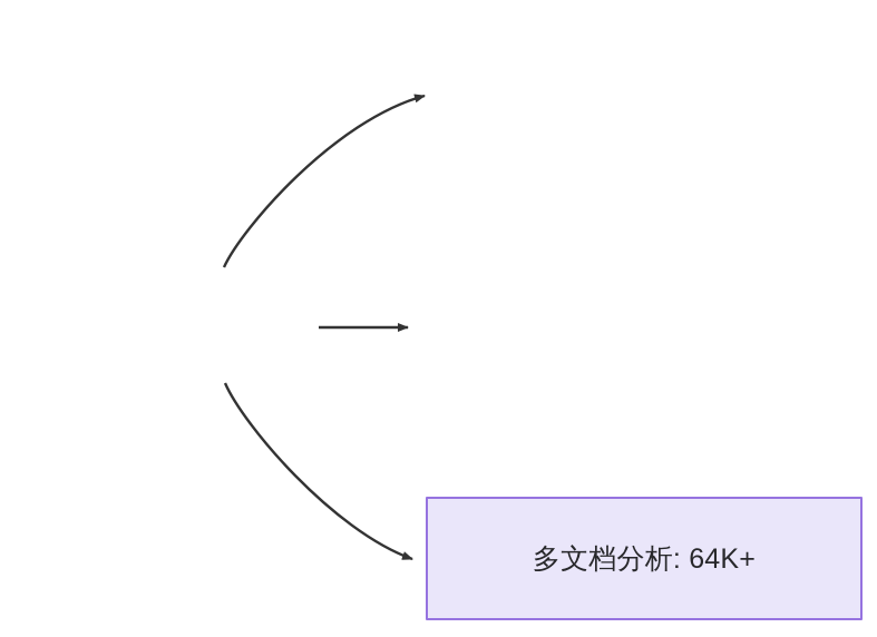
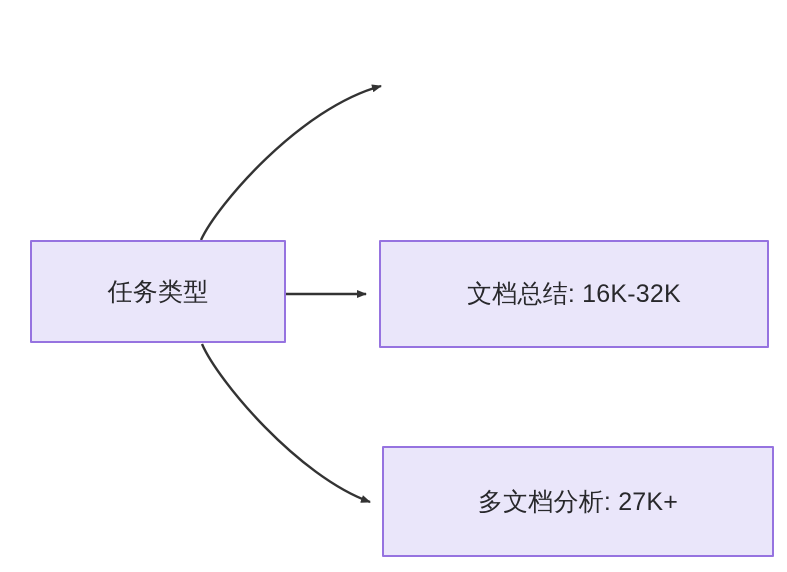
+ 任务类型
+ 文档总结: 16K-32K
- 多文档分析: 64K+
+ 多文档分析: 27K+
